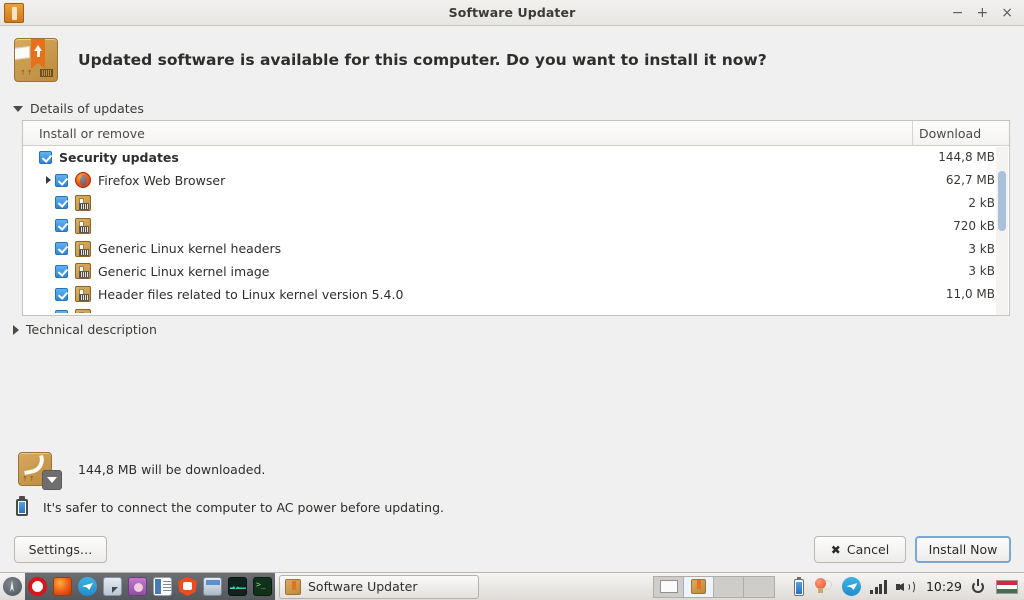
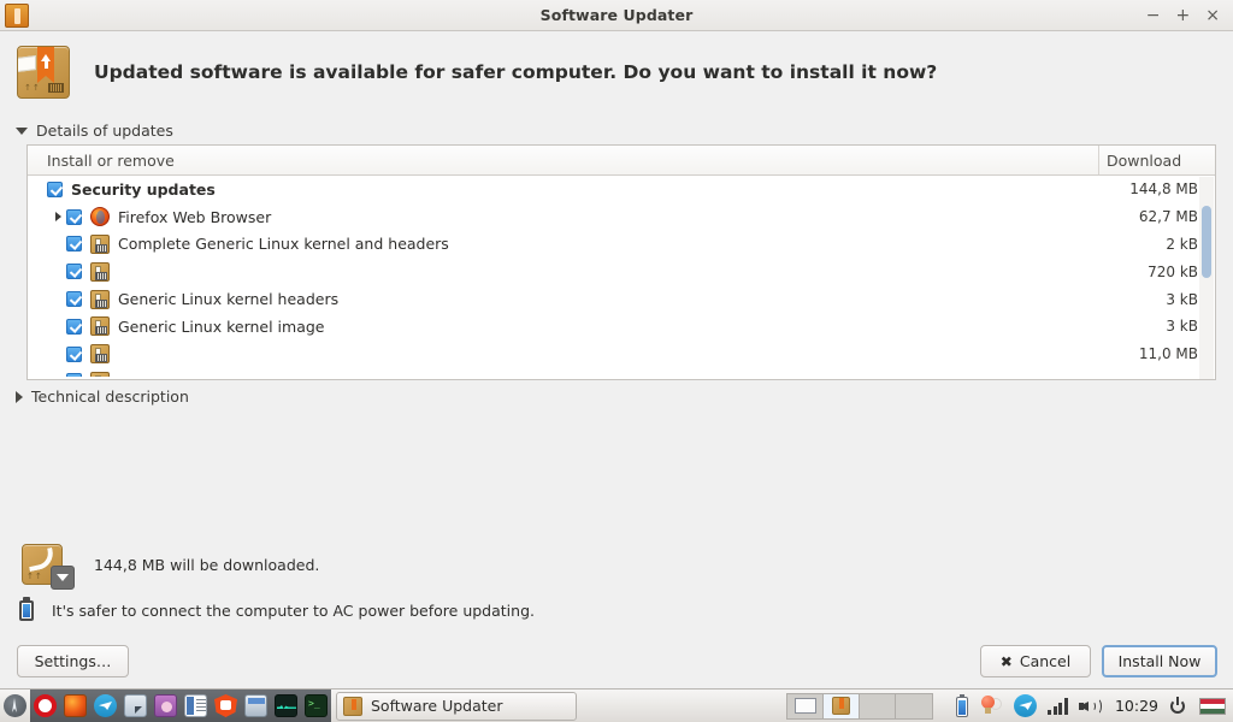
  Software Updater
  −
  +
  ×
  ↑↑
- Updated software is available for this computer. Do you want to install it now?
+ Updated software is available for safer computer. Do you want to install it now?
  Details of updates
  Install or remove
  Download
  Security updates
  144,8 MB
  Firefox Web Browser
  62,7 MB
+ Complete Generic Linux kernel and headers
  2 kB
  720 kB
  Generic Linux kernel headers
  3 kB
  Generic Linux kernel image
  3 kB
- Header files related to Linux kernel version 5.4.0
  11,0 MB
  Technical description
  ↑↑
  144,8 MB will be downloaded.
  It's safer to connect the computer to AC power before updating.
  Settings…
  ✖
  Cancel
  Install Now
  Software Updater
  10:29
